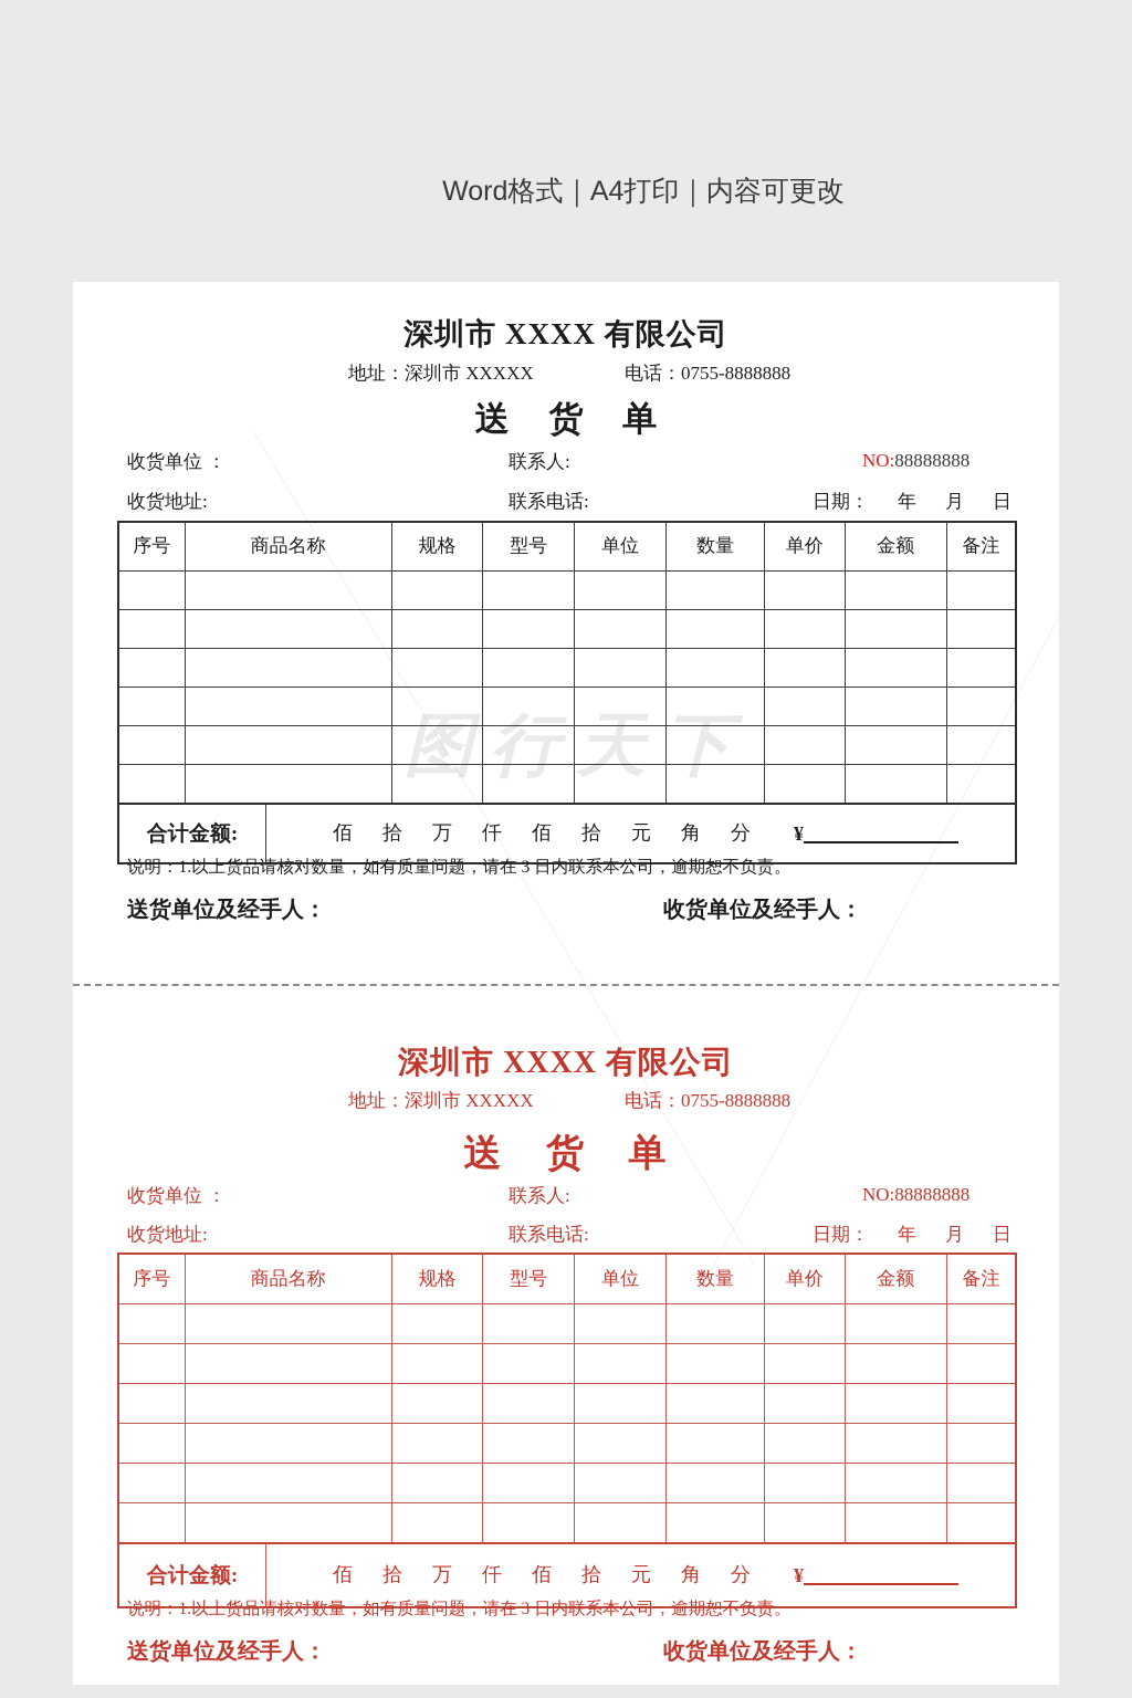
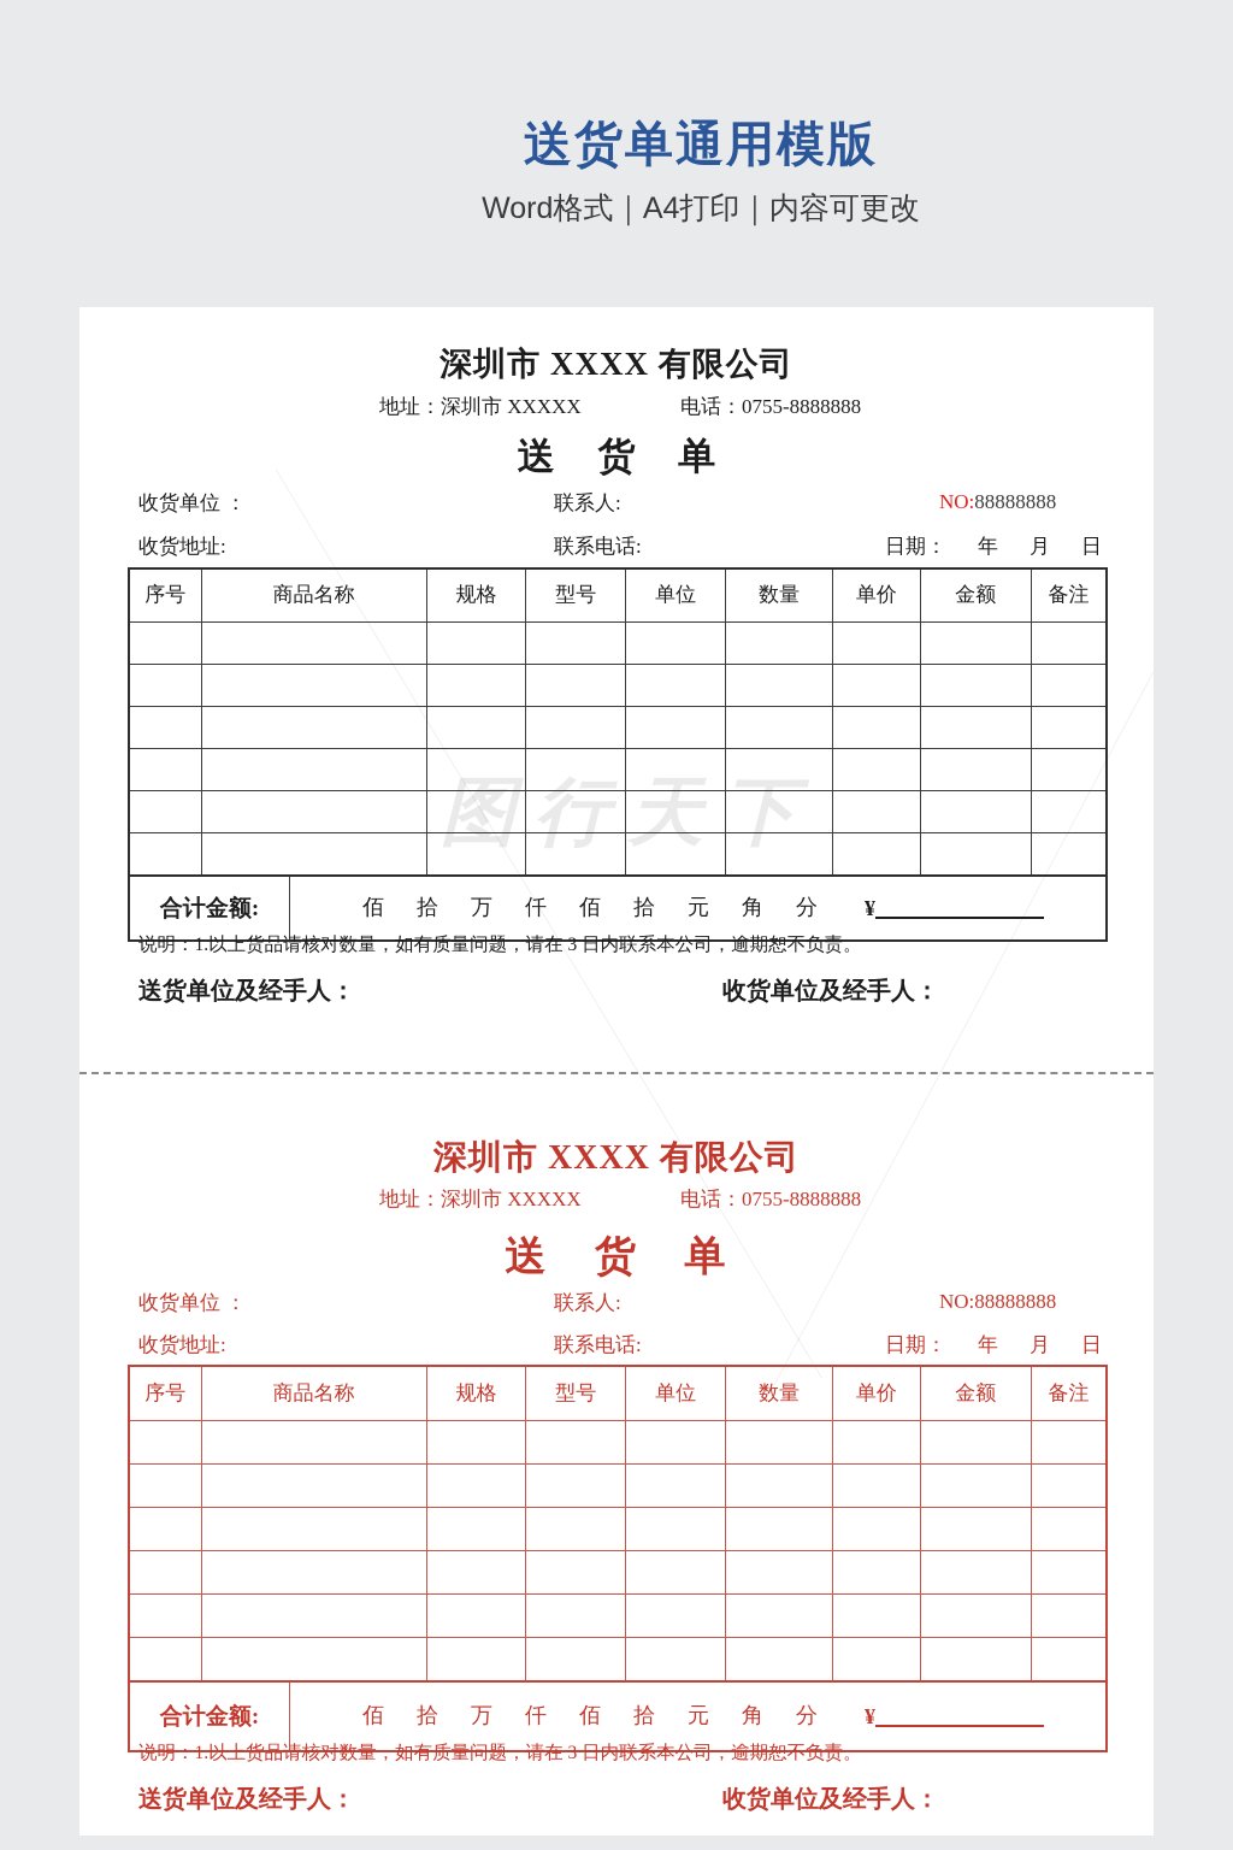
+ 送货单通用模版
  Word格式｜A4打印｜内容可更改
  图行天下
  深圳市 XXXX 有限公司
  地址：深圳市 XXXXX
  电话：0755-8888888
  送 货 单
  收货单位 ：
  联系人:
  NO:88888888
  收货地址:
  联系电话:
  日期：
  年
  月
  日
  序号	商品名称	规格	型号	单位	数量	单价	金额	备注
  合计金额:
  佰
  拾
  万
  仟
  佰
  拾
  元
  角
  分
  ¥
  说明：1.以上货品请核对数量，如有质量问题，请在 3 日内联系本公司，逾期恕不负责。
  送货单位及经手人：
  收货单位及经手人：
  深圳市 XXXX 有限公司
  地址：深圳市 XXXXX
  电话：0755-8888888
  送 货 单
  收货单位 ：
  联系人:
  NO:88888888
  收货地址:
  联系电话:
  日期：
  年
  月
  日
  序号	商品名称	规格	型号	单位	数量	单价	金额	备注
  合计金额:
  佰
  拾
  万
  仟
  佰
  拾
  元
  角
  分
  ¥
  说明：1.以上货品请核对数量，如有质量问题，请在 3 日内联系本公司，逾期恕不负责。
  送货单位及经手人：
  收货单位及经手人：
